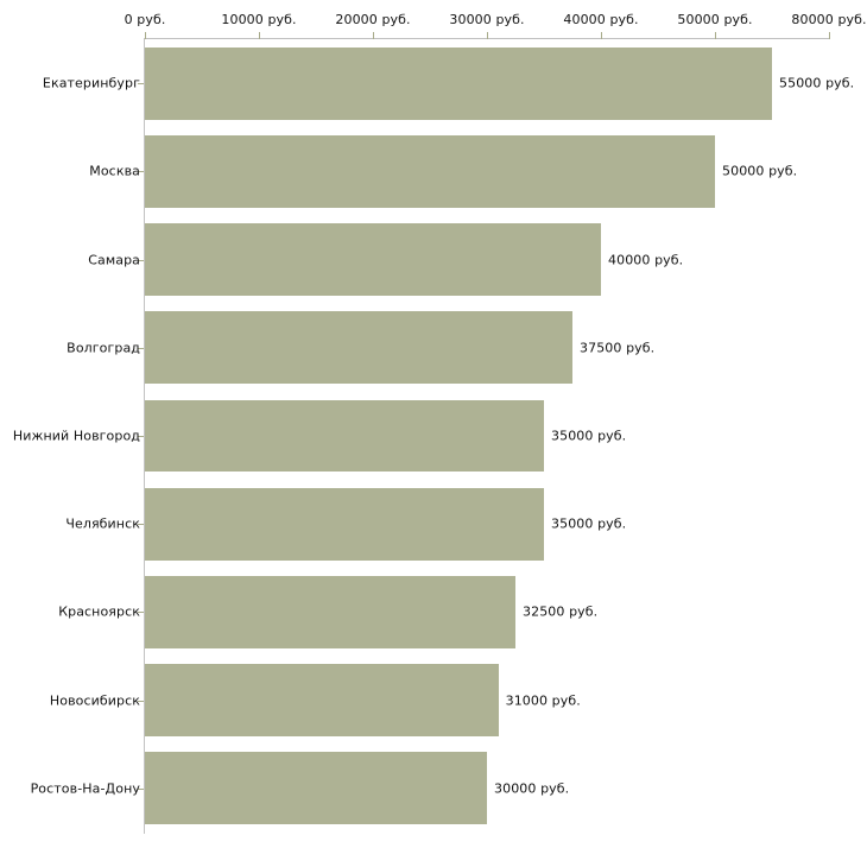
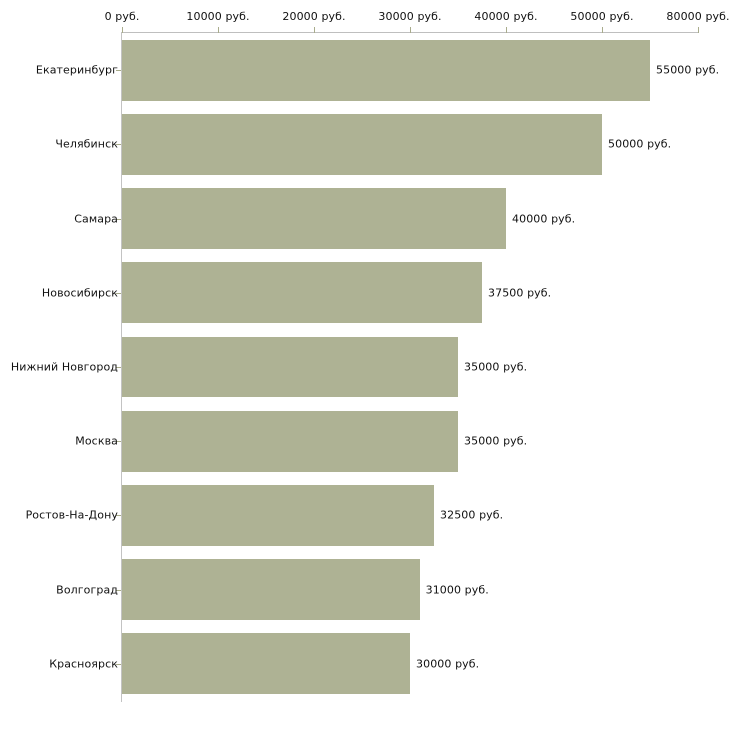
  0 руб.
  10000 руб.
  20000 руб.
  30000 руб.
  40000 руб.
  50000 руб.
  80000 руб.
  Екатеринбург
- Москва
+ Челябинск
  Самара
- Волгоград
+ Новосибирск
  Нижний Новгород
- Челябинск
+ Москва
- Красноярск
+ Ростов-На-Дону
- Новосибирск
+ Волгоград
- Ростов-На-Дону
+ Красноярск
  55000 руб.
  50000 руб.
  40000 руб.
  37500 руб.
  35000 руб.
  35000 руб.
  32500 руб.
  31000 руб.
  30000 руб.
